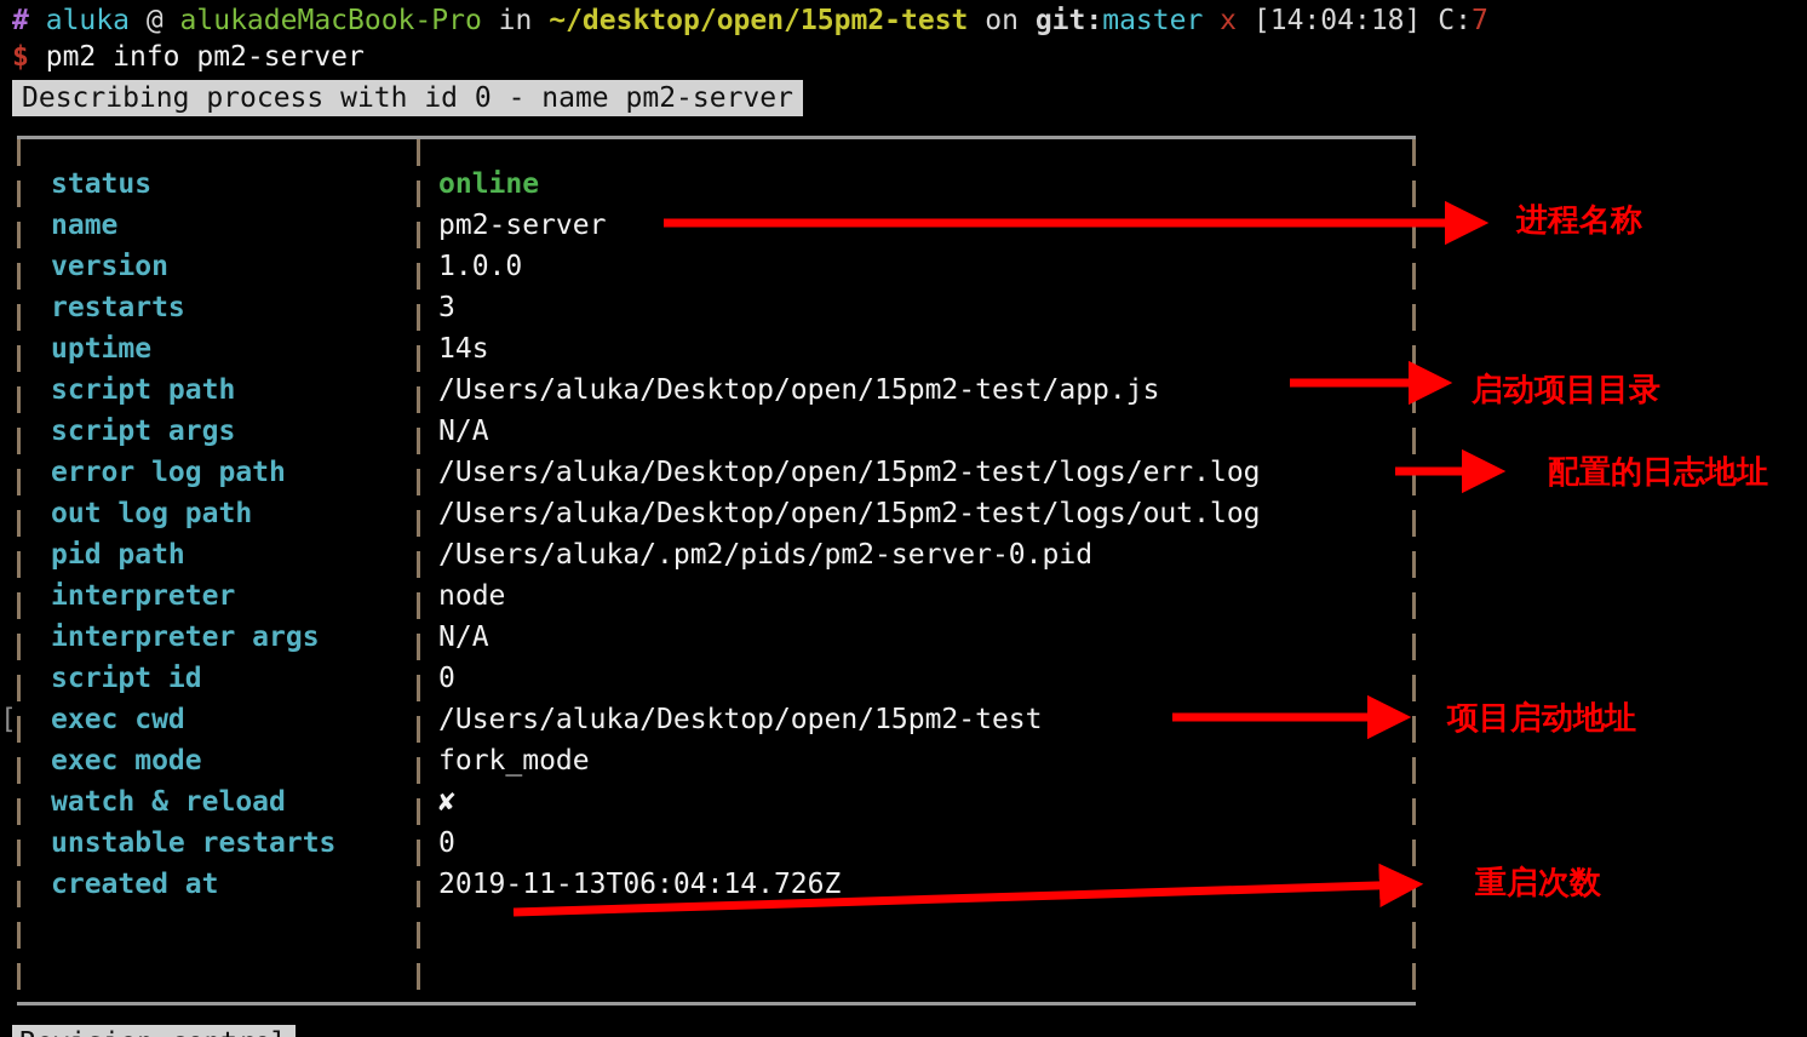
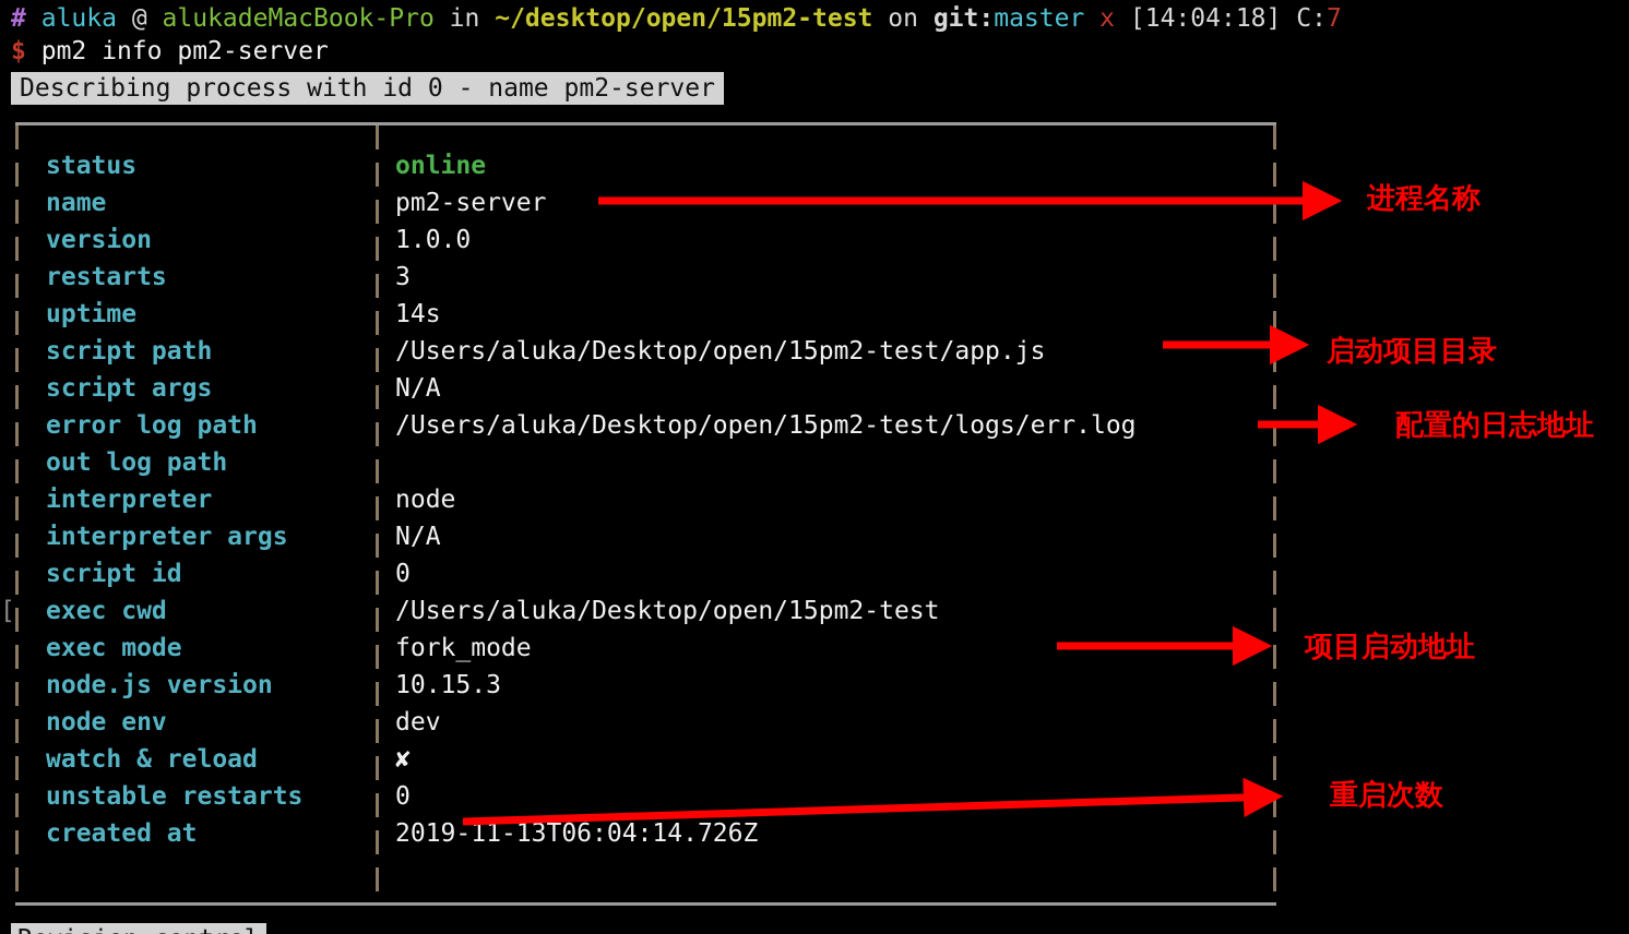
  # aluka @ alukadeMacBook-Pro in ~/desktop/open/15pm2-test on git:master x [14:04:18] C:7
  $ pm2 info pm2-server
  Describing process with id 0 - name pm2-server
  status
  online
  name
  pm2-server
  version
  1.0.0
  restarts
  3
  uptime
  14s
  script path
  /Users/aluka/Desktop/open/15pm2-test/app.js
  script args
  N/A
  error log path
  /Users/aluka/Desktop/open/15pm2-test/logs/err.log
  out log path
- /Users/aluka/Desktop/open/15pm2-test/logs/out.log
- pid path
- /Users/aluka/.pm2/pids/pm2-server-0.pid
  interpreter
  node
  interpreter args
  N/A
  script id
  0
  [
  exec cwd
  /Users/aluka/Desktop/open/15pm2-test
  exec mode
  fork_mode
+ node.js version
+ 10.15.3
+ node env
+ dev
  watch & reload
  ✘
  unstable restarts
  0
  created at
  2019-11-13T06:04:14.726Z
  进程名称
  启动项目目录
  配置的日志地址
  项目启动地址
  重启次数
